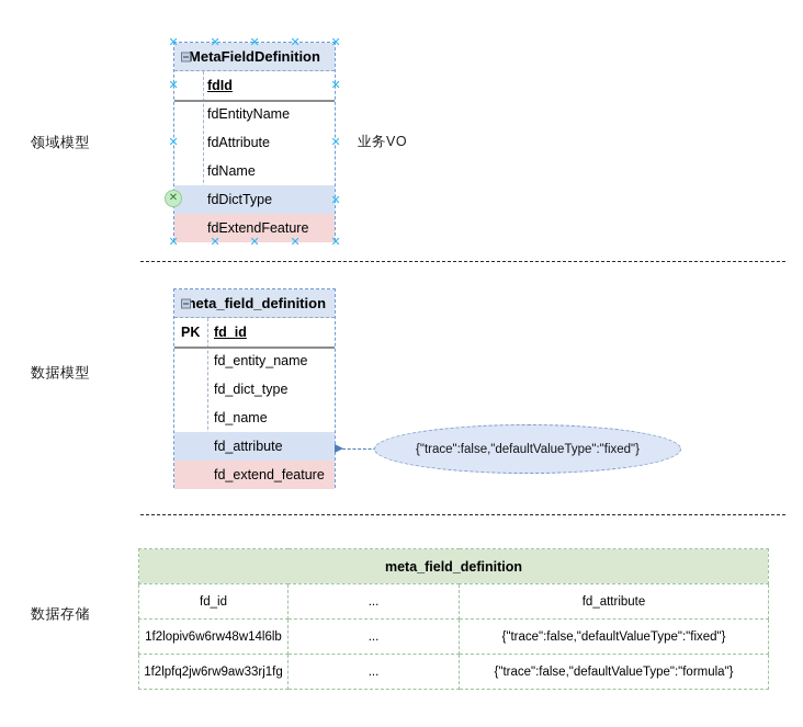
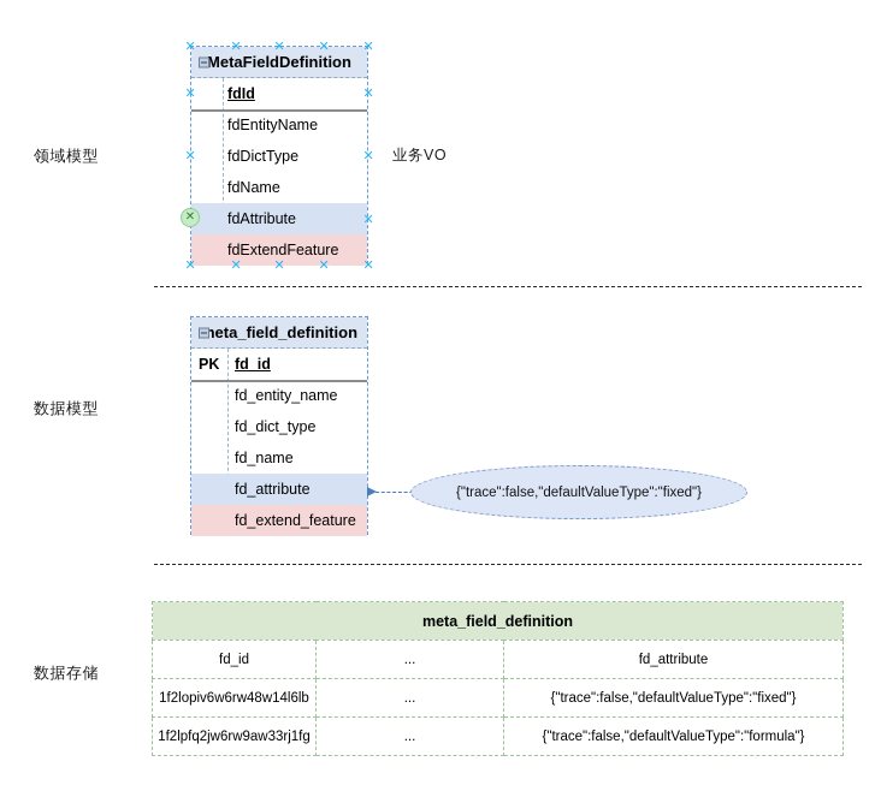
  领域模型
  数据模型
  数据存储
  MetaFieldDefinition
  fdId
  fdEntityName
- fdAttribute
+ fdDictType
  fdName
- fdDictType
+ fdAttribute
  fdExtendFeature
  业务VO
  eta_field_definition
  PK
  fd_id
  fd_entity_name
  fd_dict_type
  fd_name
  fd_attribute
  fd_extend_feature
  {"trace":false,"defaultValueType":"fixed"}
  meta_field_definition
  fd_id	...	fd_attribute
  1f2lopiv6w6rw48w14l6lb	...	{"trace":false,"defaultValueType":"fixed"}
  1f2lpfq2jw6rw9aw33rj1fg	...	{"trace":false,"defaultValueType":"formula"}
